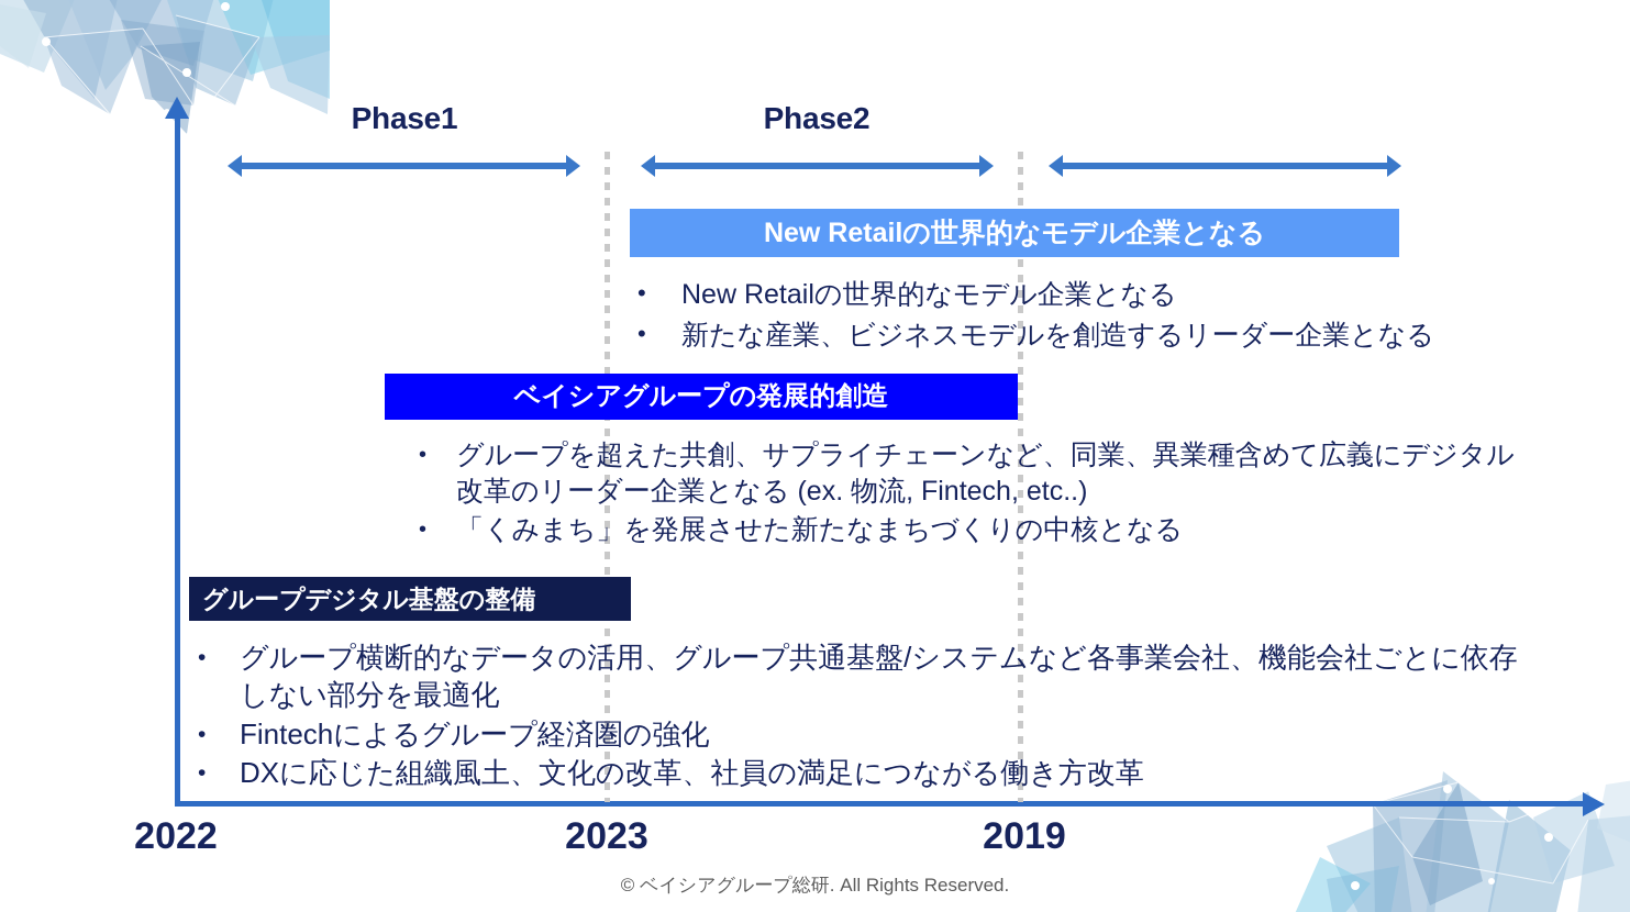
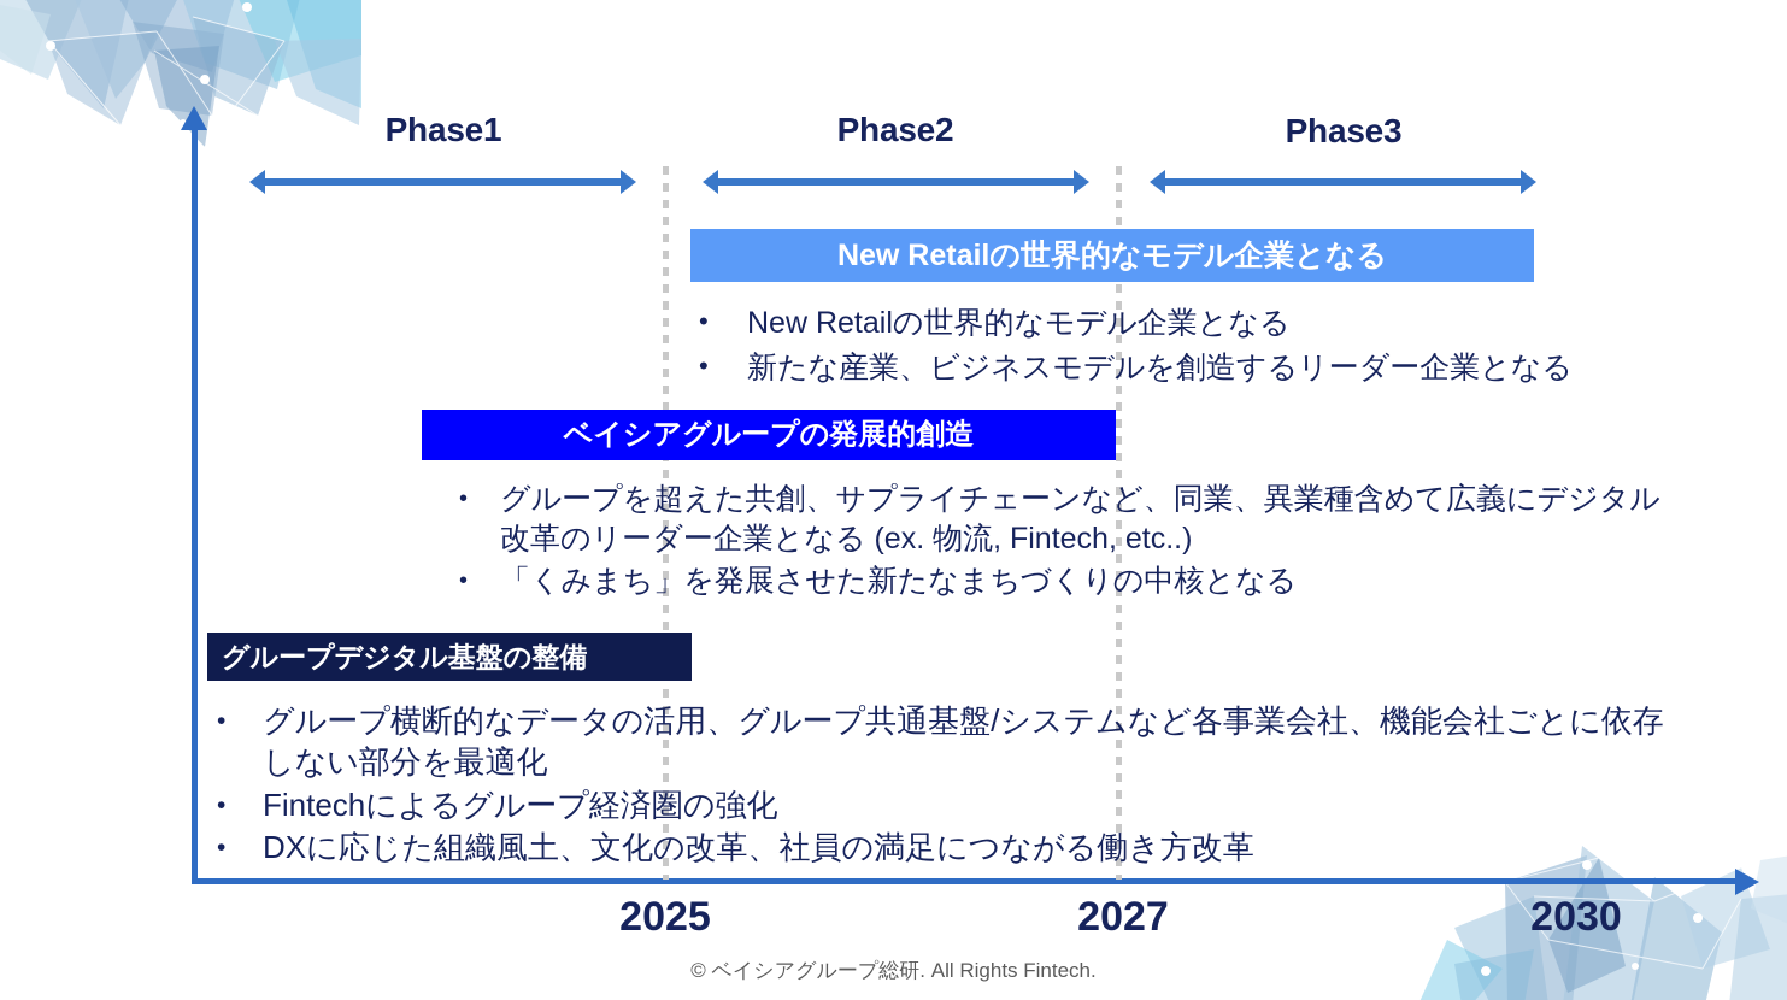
  Phase1
  Phase2
+ Phase3
  New Retailの世界的なモデル企業となる
  •
  New Retailの世界的なモデル企業となる
  •
  新たな産業、ビジネスモデルを創造するリーダー企業となる
  ベイシアグループの発展的創造
  •
  グループを超えた共創、サプライチェーンなど、同業、異業種含めて広義にデジタル改革のリーダー企業となる (ex. 物流, Fintech, etc..)
  •
  「くみまち」を発展させた新たなまちづくりの中核となる
  グループデジタル基盤の整備
  •
  グループ横断的なデータの活用、グループ共通基盤/システムなど各事業会社、機能会社ごとに依存しない部分を最適化
  •
  Fintechによるグループ経済圏の強化
  •
  DXに応じた組織風土、文化の改革、社員の満足につながる働き方改革
- 2022
- 2023
+ 2025
- 2019
+ 2027
+ 2030
- © ベイシアグループ総研. All Rights Reserved.
+ © ベイシアグループ総研. All Rights Fintech.
